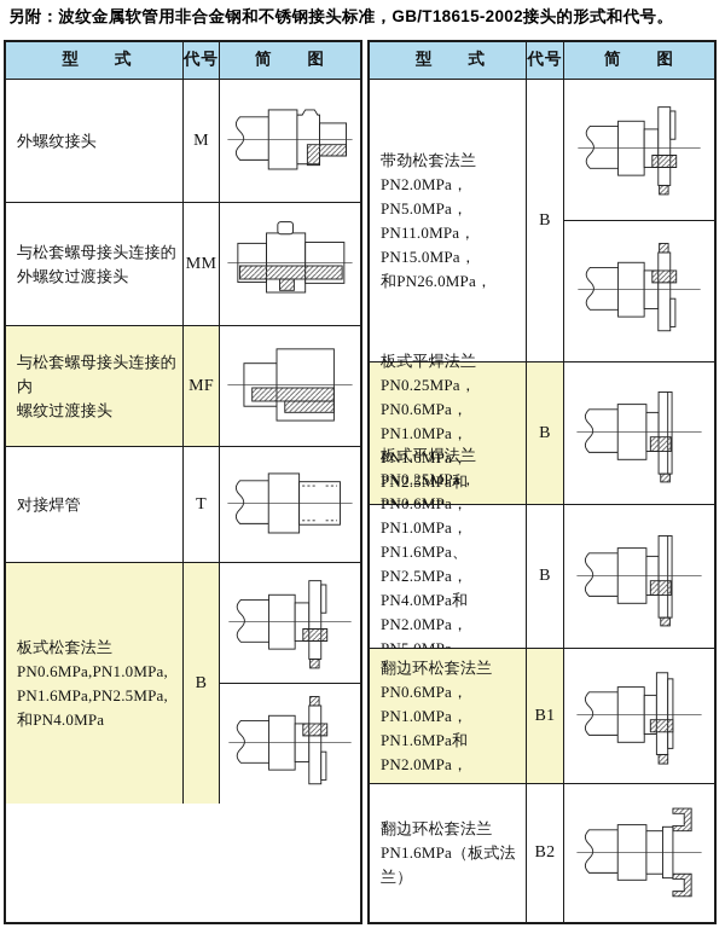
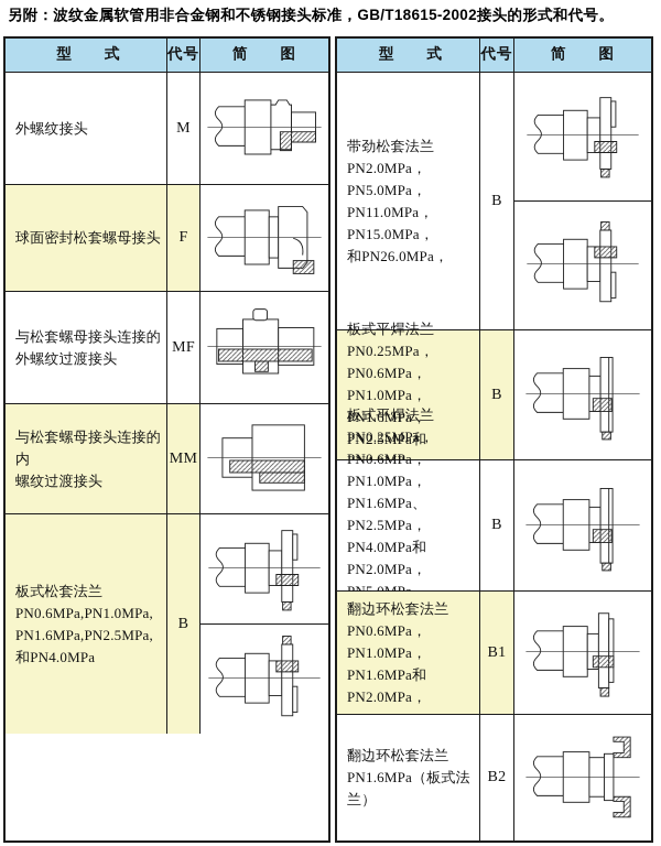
  另附：波纹金属软管用非合金钢和不锈钢接头标准，GB/T18615-2002接头的形式和代号。
  型 式
  代号
  简 图
  外螺纹接头
  M
+ 球面密封松套螺母接头
+ F
  与松套螺母接头连接的
  外螺纹过渡接头
- MM
+ MF
  与松套螺母接头连接的内
  螺纹过渡接头
- MF
+ MM
- 对接焊管
- T
  板式松套法兰
  PN0.6MPa,PN1.0MPa,
  PN1.6MPa,PN2.5MPa,
  和PN4.0MPa
  B
  型 式
  代号
  简 图
  带劲松套法兰
  PN2.0MPa，PN5.0MPa，
  PN11.0MPa，PN15.0MPa，
  和PN26.0MPa，
  B
  板式平焊法兰
  PN0.25MPa，PN0.6MPa，
  PN1.0MPa，PN1.6MPa，
  B
  板式平焊法兰
  PN0.25MPa，PN0.6MPa，
  PN1.0MPa，PN1.6MPa、
  PN2.5MPa，PN4.0MPa和
  B
  翻边环松套法兰
  PN0.6MPa，PN1.0MPa，
  PN1.6MPa和PN2.0MPa，
  B1
  翻边环松套法兰
  PN1.6MPa（板式法兰）
  B2
